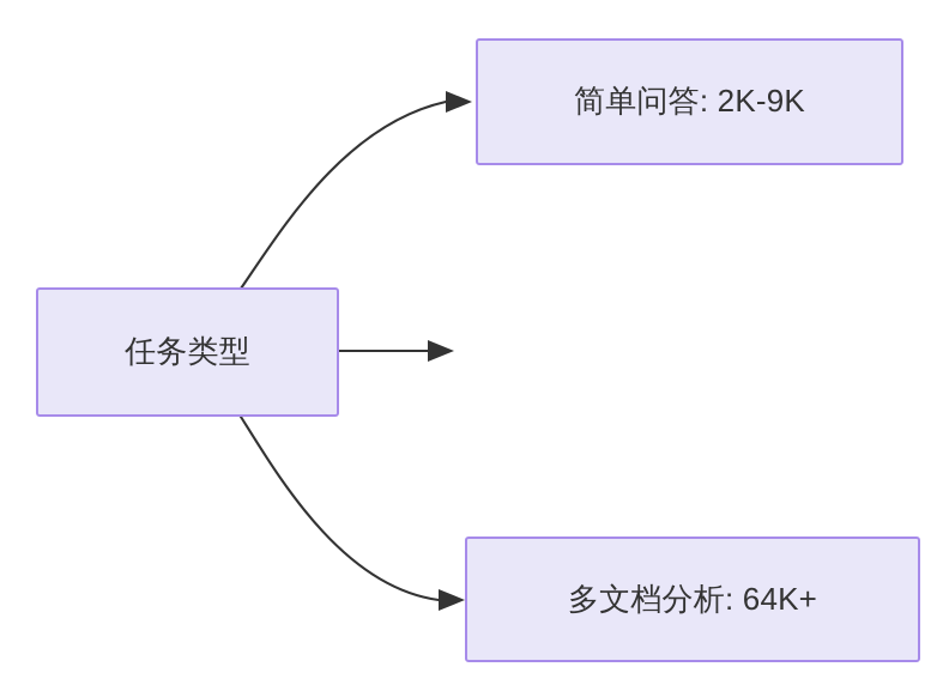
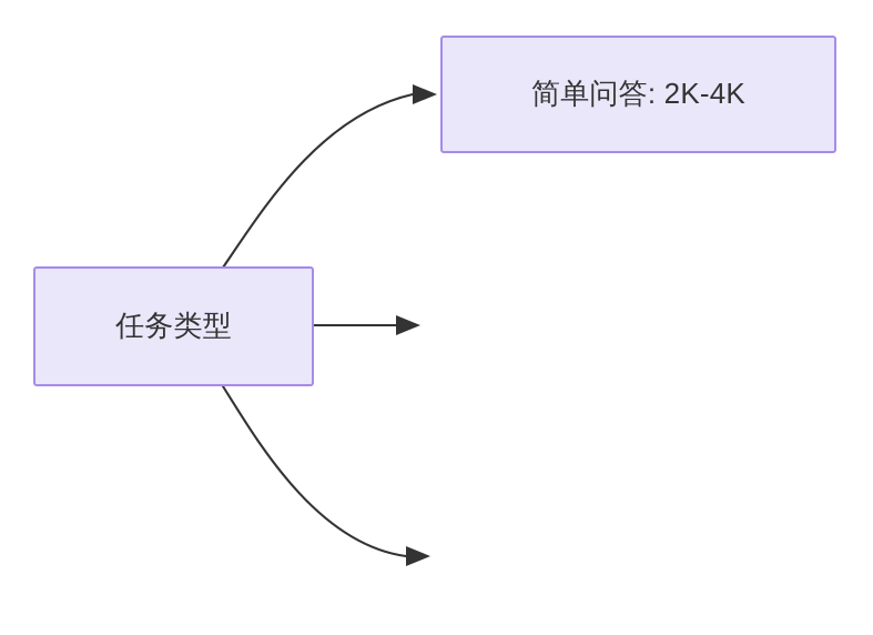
  任务类型
- 简单问答: 2K-9K
+ 简单问答: 2K-4K
- 多文档分析: 64K+
